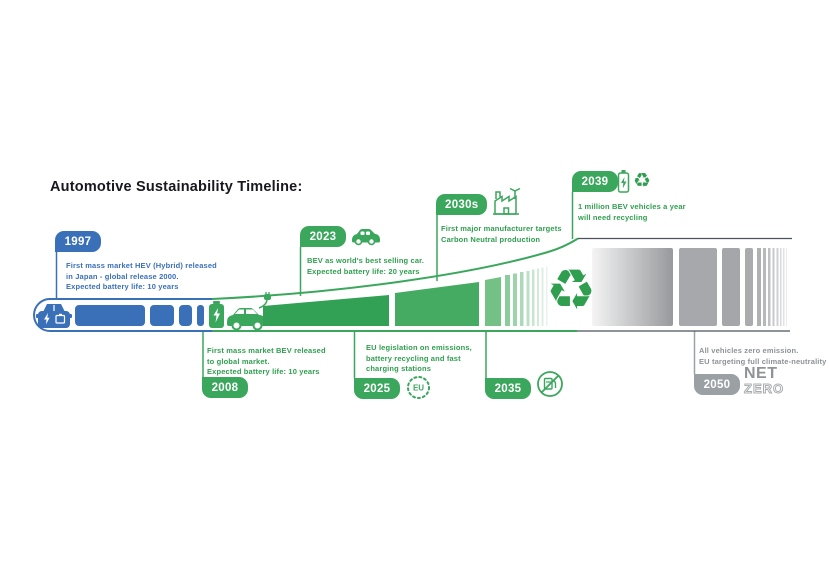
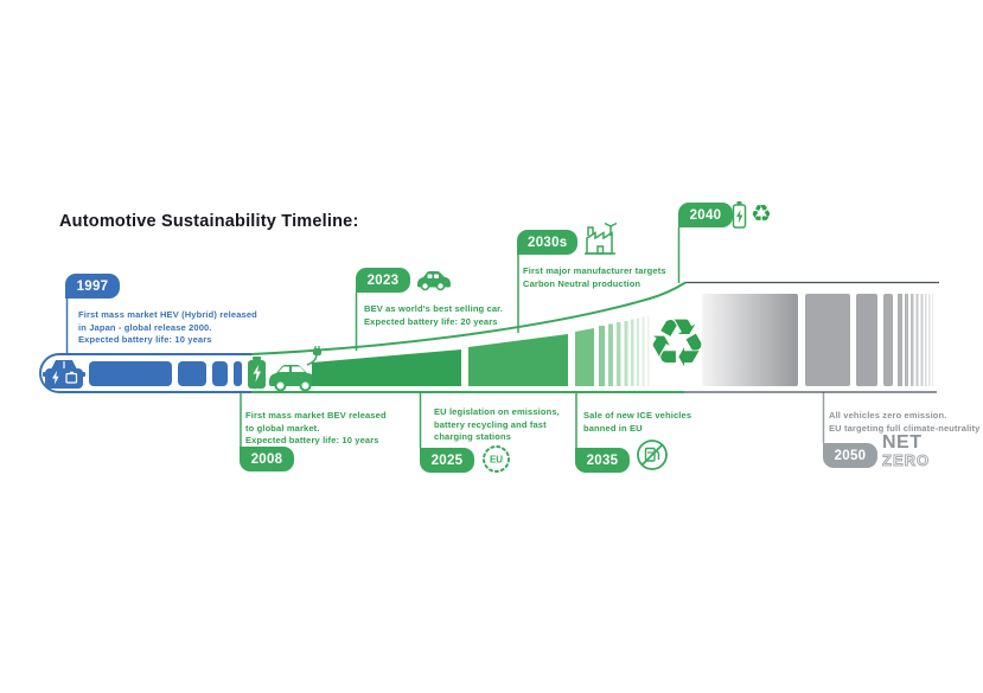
  Automotive Sustainability Timeline:
  ♻
  1997
  2023
  2030s
- 2039
+ 2040
  2008
  2025
  2035
  2050
  First mass market HEV (Hybrid) released
  in Japan - global release 2000.
  Expected battery life: 10 years
  BEV as world's best selling car.
  Expected battery life: 20 years
  First major manufacturer targets
  Carbon Neutral production
- 1 million BEV vehicles a year
- will need recycling
  First mass market BEV released
  to global market.
  Expected battery life: 10 years
  EU legislation on emissions,
  battery recycling and fast
  charging stations
+ Sale of new ICE vehicles
+ banned in EU
  All vehicles zero emission.
  EU targeting full climate-neutrality
  ♻
  EU
  NET
  ZERO
